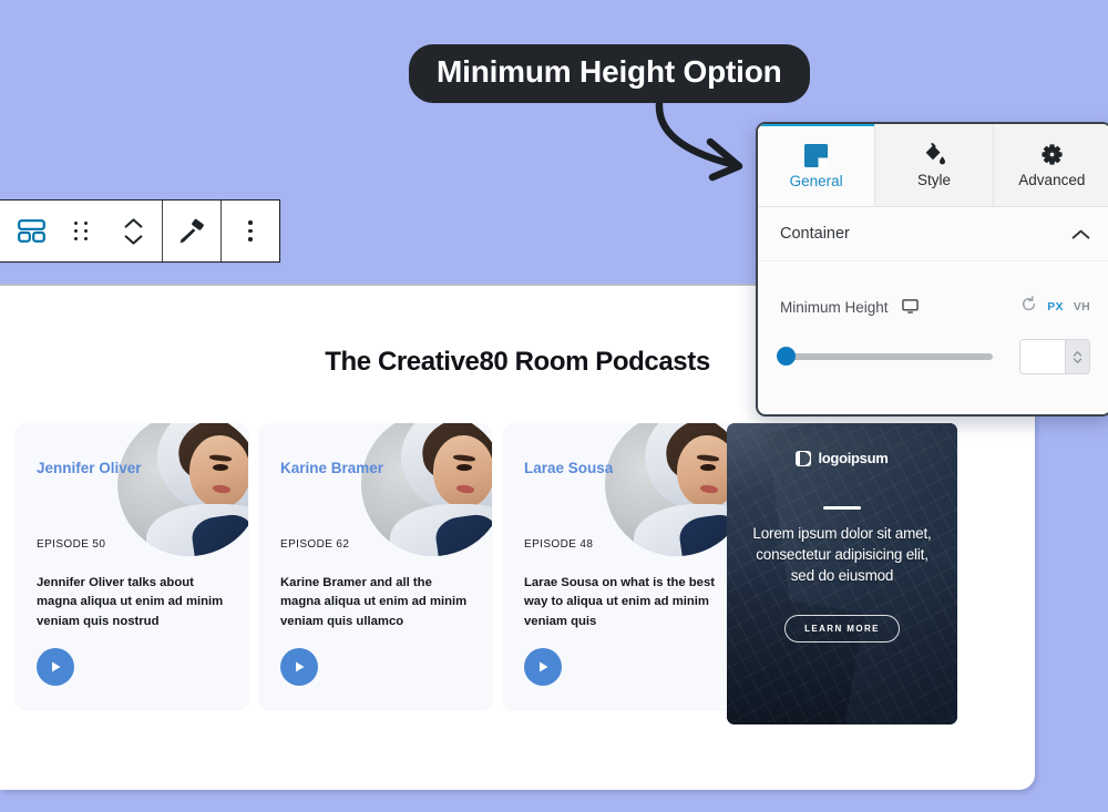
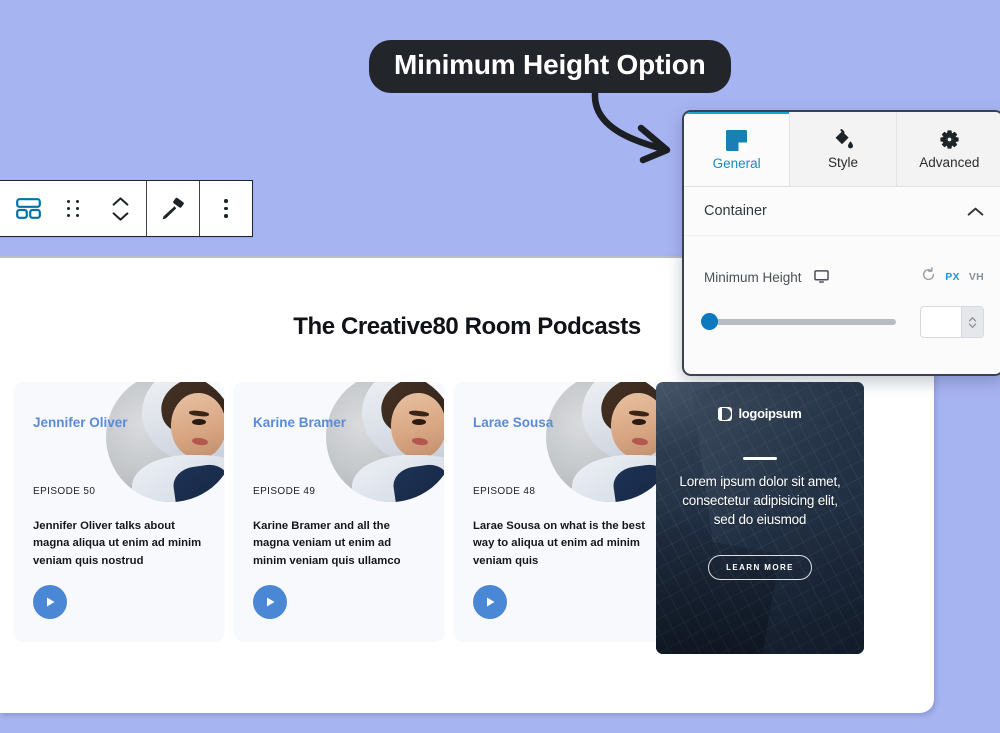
  The Creative80 Room Podcasts
  Jennifer Oliver
  EPISODE 50
  Jennifer Oliver talks about magna aliqua ut enim ad minim veniam quis nostrud
  Karine Bramer
- EPISODE 62
+ EPISODE 49
- Karine Bramer and all the magna aliqua ut enim ad minim veniam quis ullamco
+ Karine Bramer and all the magna veniam ut enim ad minim veniam quis ullamco
  Larae Sousa
  EPISODE 48
  Larae Sousa on what is the best way to aliqua ut enim ad minim veniam quis
  logoipsum
  Lorem ipsum dolor sit amet, consectetur adipisicing elit, sed do eiusmod
  LEARN MORE
  Minimum Height Option
  General
  Style
  Advanced
  Container
  Minimum Height
  PX
  VH
